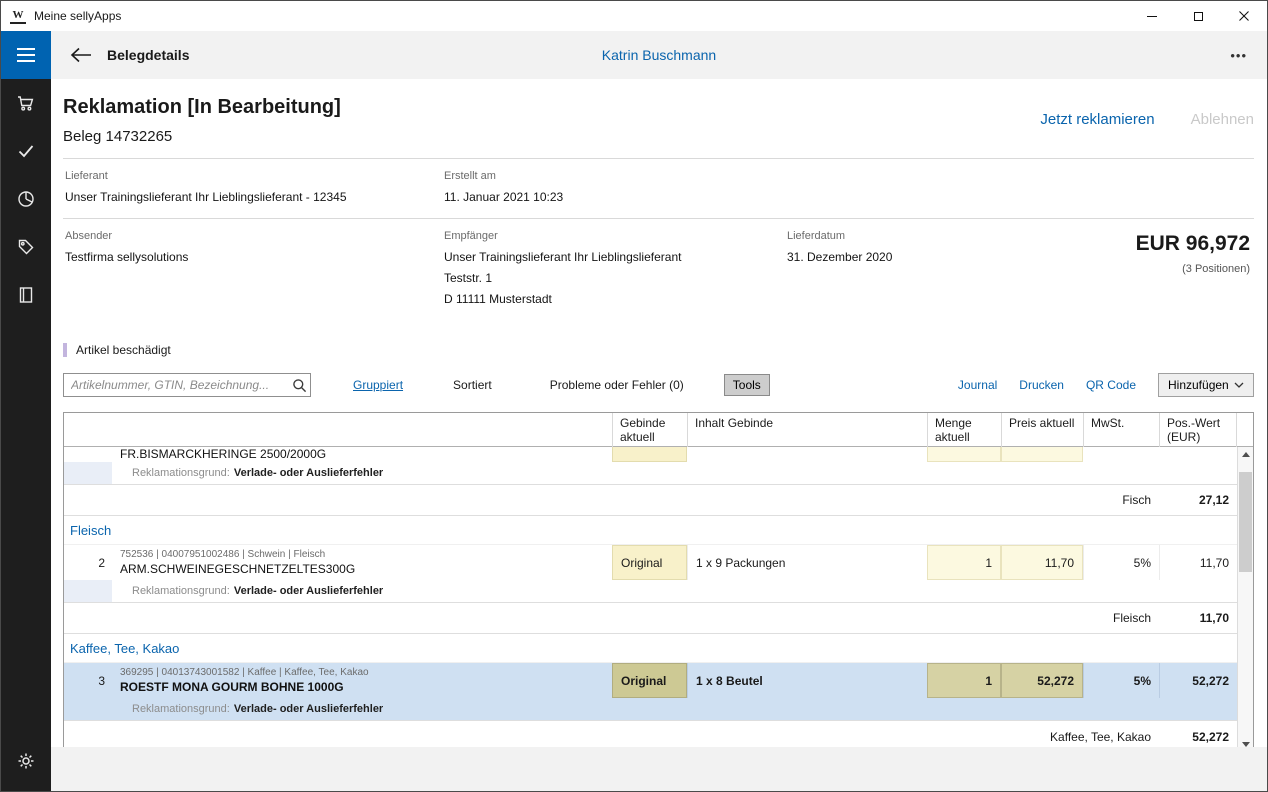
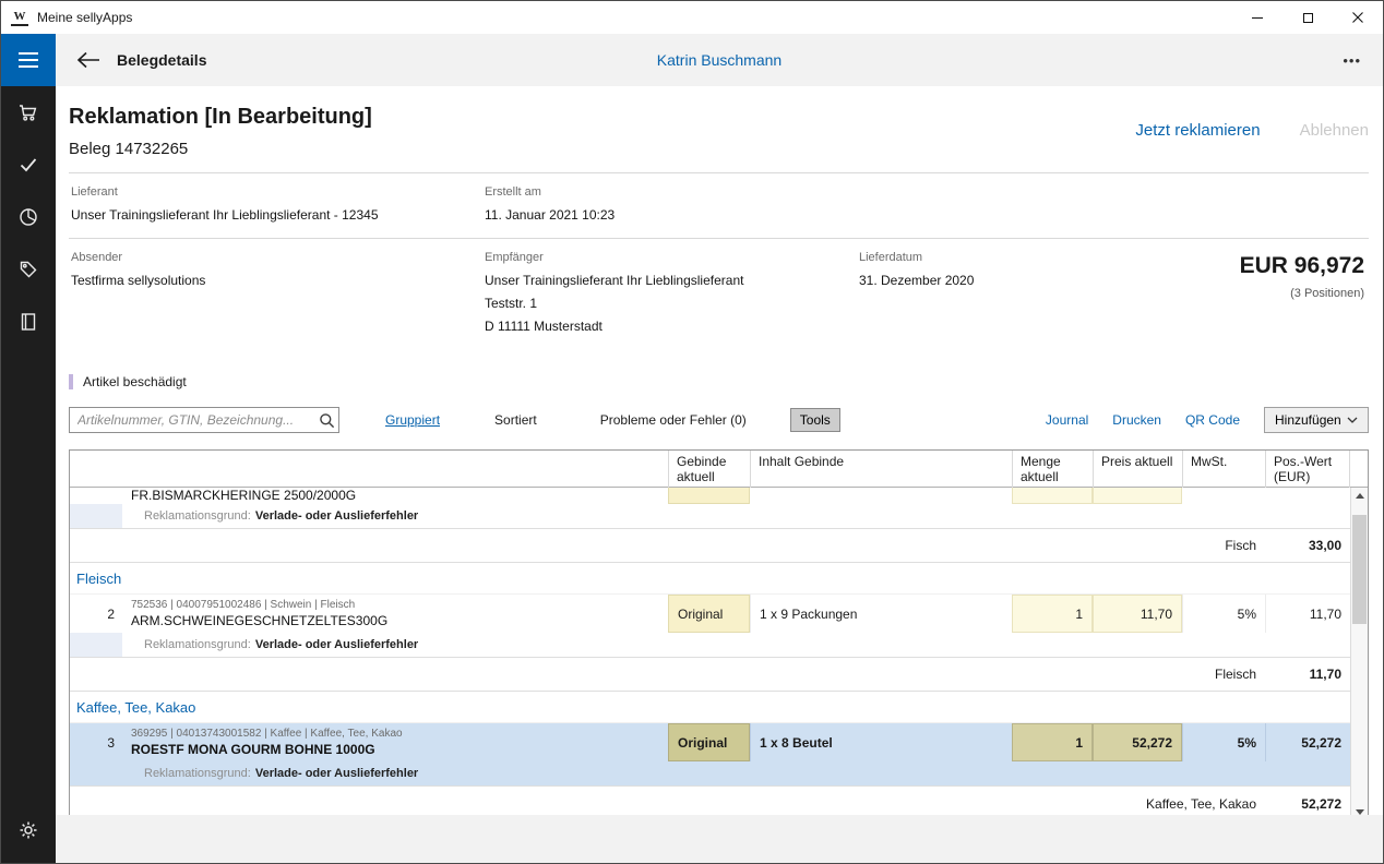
  W
  Meine sellyApps
  Belegdetails
  Katrin Buschmann
  •••
  Reklamation [In Bearbeitung]
  Beleg 14732265
  Jetzt reklamieren
  Ablehnen
  Lieferant
  Unser Trainingslieferant Ihr Lieblingslieferant - 12345
  Erstellt am
  11. Januar 2021 10:23
  Absender
  Testfirma sellysolutions
  Empfänger
  Unser Trainingslieferant Ihr Lieblingslieferant
  Teststr. 1
  D 11111 Musterstadt
  Lieferdatum
  31. Dezember 2020
  EUR 96,972
  (3 Positionen)
  Artikel beschädigt
  Artikelnummer, GTIN, Bezeichnung...
  Gruppiert
  Sortiert
  Probleme oder Fehler (0)
  Tools
  Journal
  Drucken
  QR Code
  Hinzufügen
  Gebinde aktuell
  Inhalt Gebinde
  Menge aktuell
  Preis aktuell
  MwSt.
  Pos.-Wert (EUR)
  FR.BISMARCKHERINGE 2500/2000G
  Reklamationsgrund:
  Verlade- oder Auslieferfehler
  Fisch
- 27,12
+ 33,00
  Fleisch
  2
  752536 | 04007951002486 | Schwein | Fleisch
  ARM.SCHWEINEGESCHNETZELTES300G
  Original
  1 x 9 Packungen
  1
  11,70
  5%
  11,70
  Reklamationsgrund:
  Verlade- oder Auslieferfehler
  Fleisch
  11,70
  Kaffee, Tee, Kakao
  3
  369295 | 04013743001582 | Kaffee | Kaffee, Tee, Kakao
  ROESTF MONA GOURM BOHNE 1000G
  Original
  1 x 8 Beutel
  1
  52,272
  5%
  52,272
  Reklamationsgrund:
  Verlade- oder Auslieferfehler
  Kaffee, Tee, Kakao
  52,272
